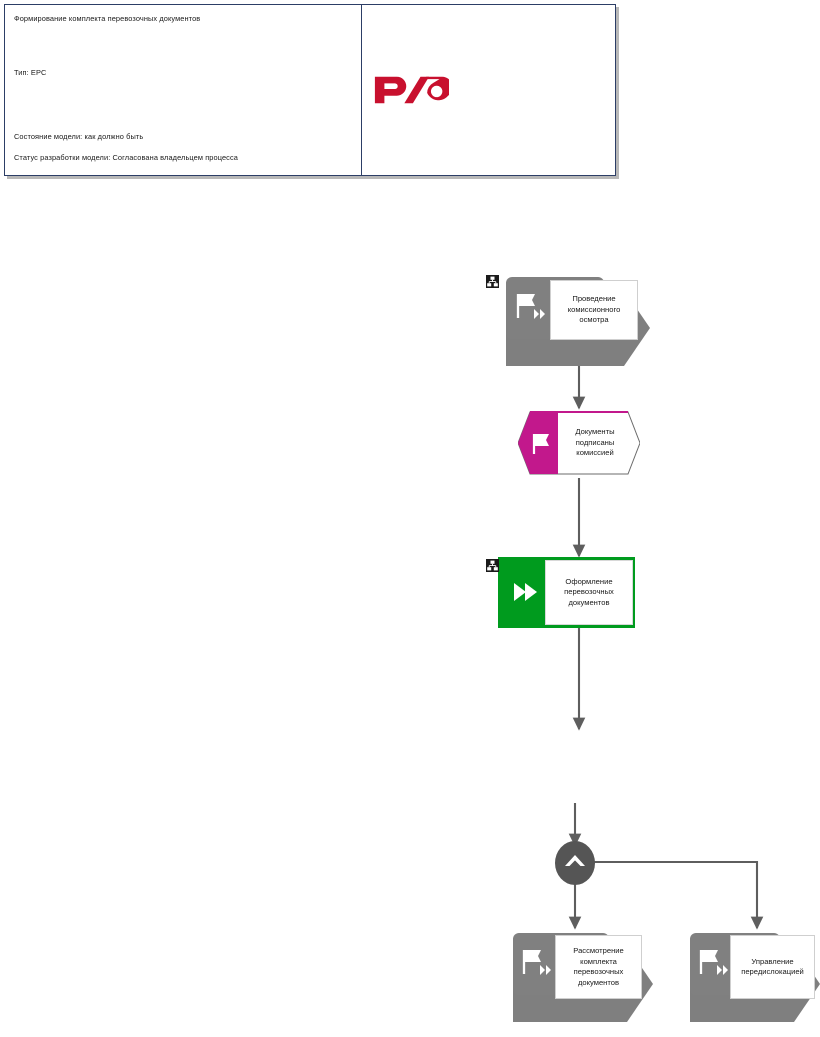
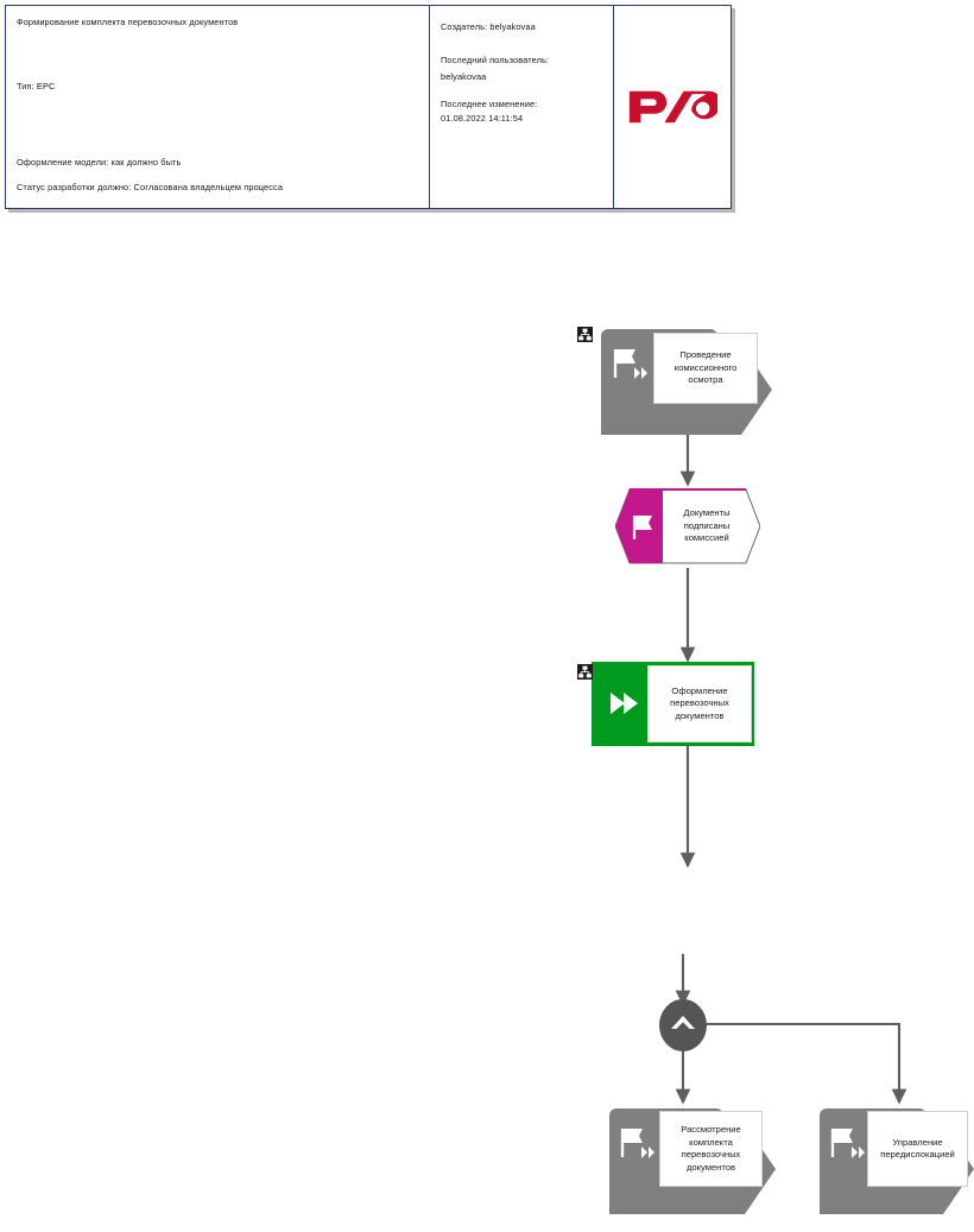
  Формирование комплекта перевозочных документов
  Тип: EPC
- Состояние модели: как должно быть
+ Оформление модели: как должно быть
- Статус разработки модели: Согласована владельцем процесса
+ Статус разработки должно: Согласована владельцем процесса
+ Создатель: belyakovaa
+ Последний пользователь:
+ belyakovaa
+ Последнее изменение:
+ 01.08.2022 14:11:54
  Проведение комиссионного осмотра
  Документы подписаны комиссией
  Оформление перевозочных документов
  Рассмотрение комплекта перевозочных документов
  Управление передислокацией
